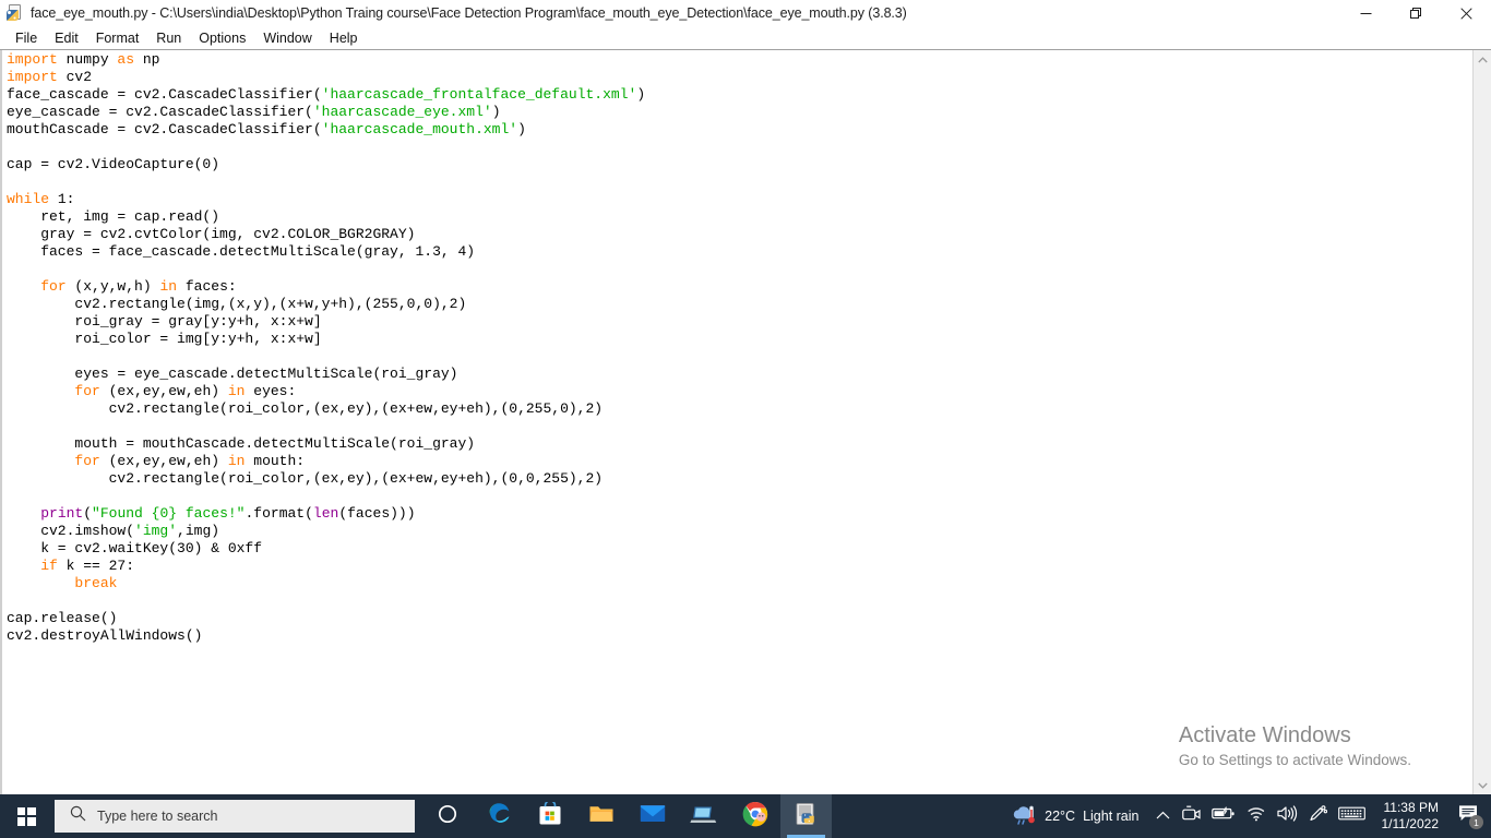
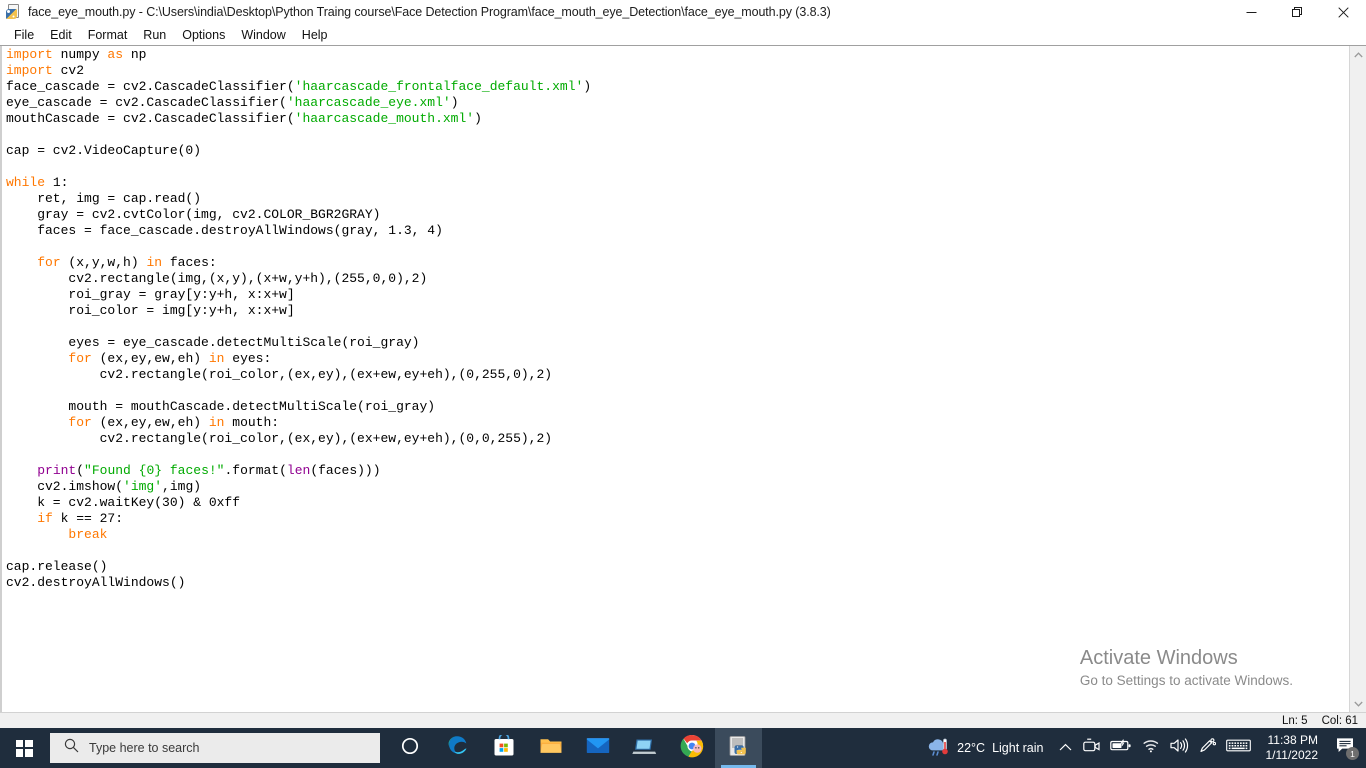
  face_eye_mouth.py - C:\Users\india\Desktop\Python Traing course\Face Detection Program\face_mouth_eye_Detection\face_eye_mouth.py (3.8.3)
  File
  Edit
  Format
  Run
  Options
  Window
  Help
- import numpy as np import cv2 face_cascade = cv2.CascadeClassifier('haarcascade_frontalface_default.xml') eye_cascade = cv2.CascadeClassifier('haarcascade_eye.xml') mouthCascade = cv2.CascadeClassifier('haarcascade_mouth.xml') cap = cv2.VideoCapture(0) while 1: ret, img = cap.read() gray = cv2.cvtColor(img, cv2.COLOR_BGR2GRAY) faces = face_cascade.detectMultiScale(gray, 1.3, 4) for (x,y,w,h) in faces: cv2.rectangle(img,(x,y),(x+w,y+h),(255,0,0),2) roi_gray = gray[y:y+h, x:x+w] roi_color = img[y:y+h, x:x+w] eyes = eye_cascade.detectMultiScale(roi_gray) for (ex,ey,ew,eh) in eyes: cv2.rectangle(roi_color,(ex,ey),(ex+ew,ey+eh),(0,255,0),2) mouth = mouthCascade.detectMultiScale(roi_gray) for (ex,ey,ew,eh) in mouth: cv2.rectangle(roi_color,(ex,ey),(ex+ew,ey+eh),(0,0,255),2) print("Found {0} faces!".format(len(faces))) cv2.imshow('img',img) k = cv2.waitKey(30) & 0xff if k == 27: break cap.release() cv2.destroyAllWindows()
+ import numpy as np import cv2 face_cascade = cv2.CascadeClassifier('haarcascade_frontalface_default.xml') eye_cascade = cv2.CascadeClassifier('haarcascade_eye.xml') mouthCascade = cv2.CascadeClassifier('haarcascade_mouth.xml') cap = cv2.VideoCapture(0) while 1: ret, img = cap.read() gray = cv2.cvtColor(img, cv2.COLOR_BGR2GRAY) faces = face_cascade.destroyAllWindows(gray, 1.3, 4) for (x,y,w,h) in faces: cv2.rectangle(img,(x,y),(x+w,y+h),(255,0,0),2) roi_gray = gray[y:y+h, x:x+w] roi_color = img[y:y+h, x:x+w] eyes = eye_cascade.detectMultiScale(roi_gray) for (ex,ey,ew,eh) in eyes: cv2.rectangle(roi_color,(ex,ey),(ex+ew,ey+eh),(0,255,0),2) mouth = mouthCascade.detectMultiScale(roi_gray) for (ex,ey,ew,eh) in mouth: cv2.rectangle(roi_color,(ex,ey),(ex+ew,ey+eh),(0,0,255),2) print("Found {0} faces!".format(len(faces))) cv2.imshow('img',img) k = cv2.waitKey(30) & 0xff if k == 27: break cap.release() cv2.destroyAllWindows()
  Activate Windows
  Go to Settings to activate Windows.
+ Ln: 5
+ Col: 61
  Type here to search
  22°C
  Light rain
  11:38 PM
  1/11/2022
  1
